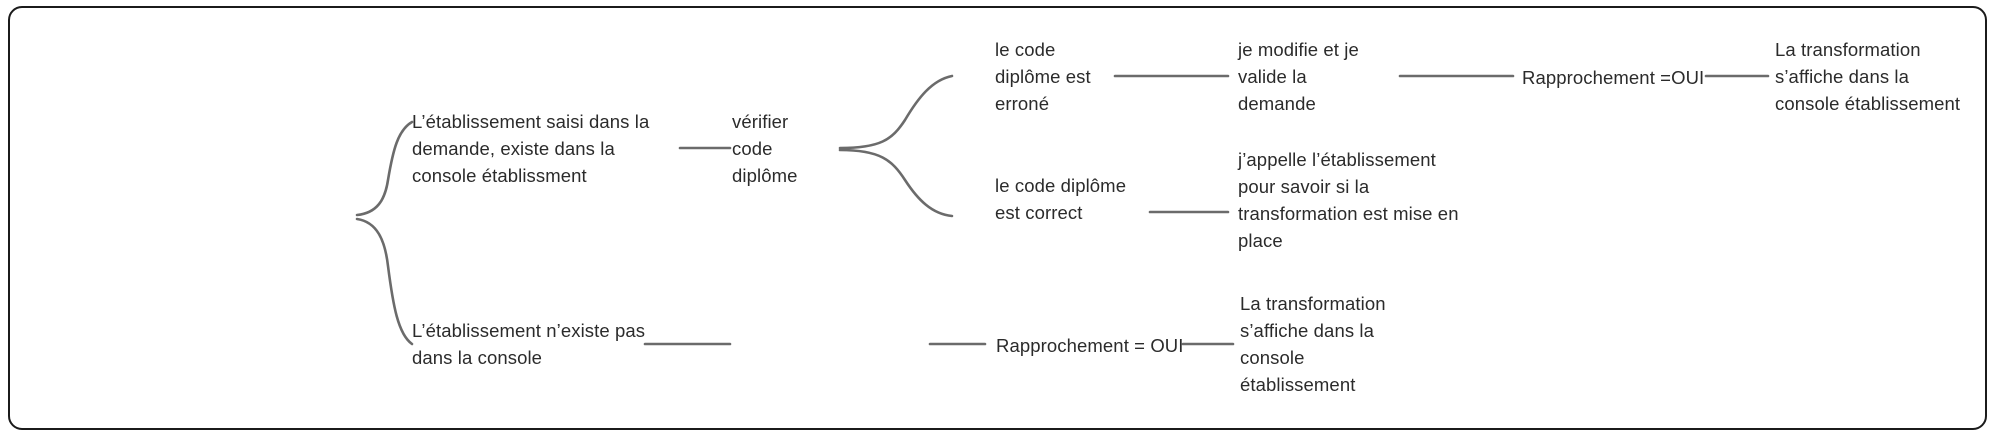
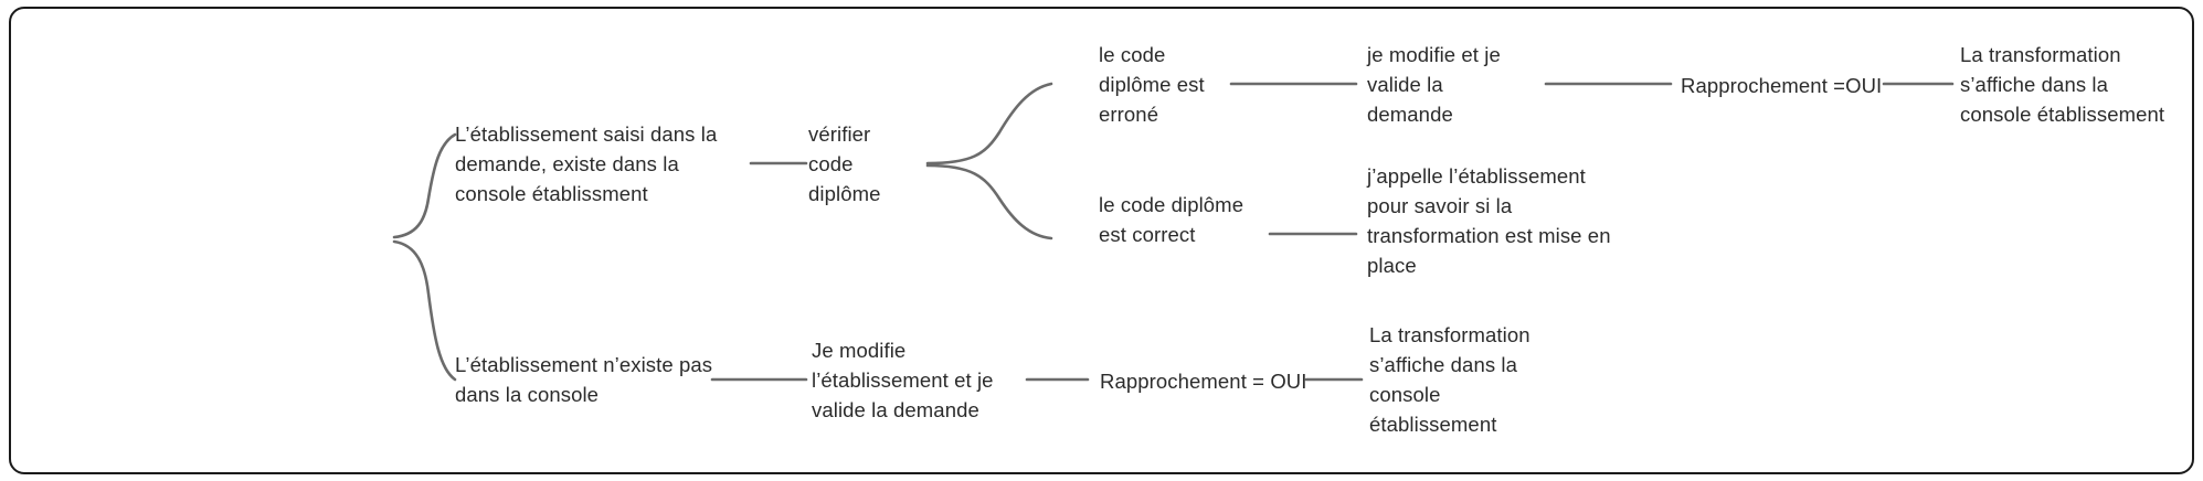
  L’établissement saisi dans la
  demande, existe dans la
  console établissment
  vérifier
  code
  diplôme
  le code
  diplôme est
  erroné
  je modifie et je
  valide la
  demande
  Rapprochement =OUI
  La transformation
  s’affiche dans la
  console établissement
  le code diplôme
  est correct
  j’appelle l’établissement
  pour savoir si la
  transformation est mise en
  place
  L’établissement n’existe pas
  dans la console
+ Je modifie
+ l’établissement et je
+ valide la demande
  Rapprochement = OUI
  La transformation
  s’affiche dans la
  console
  établissement
